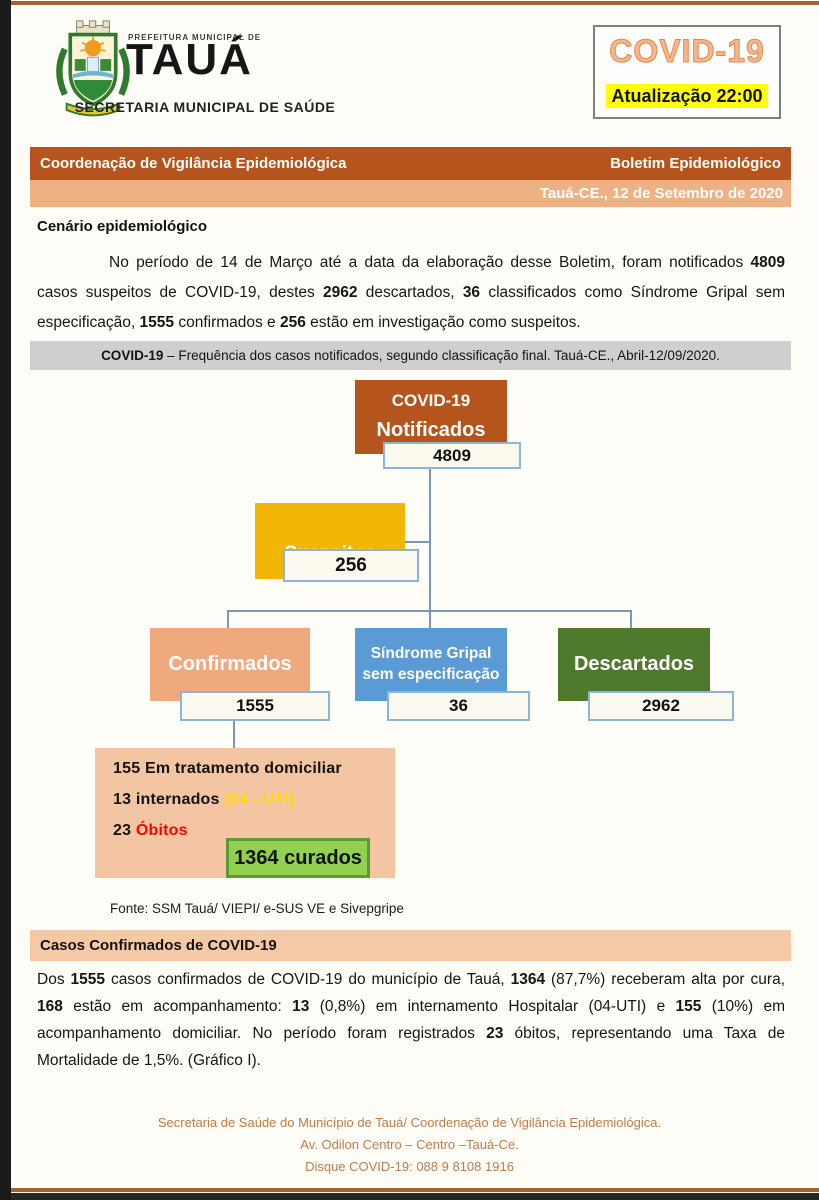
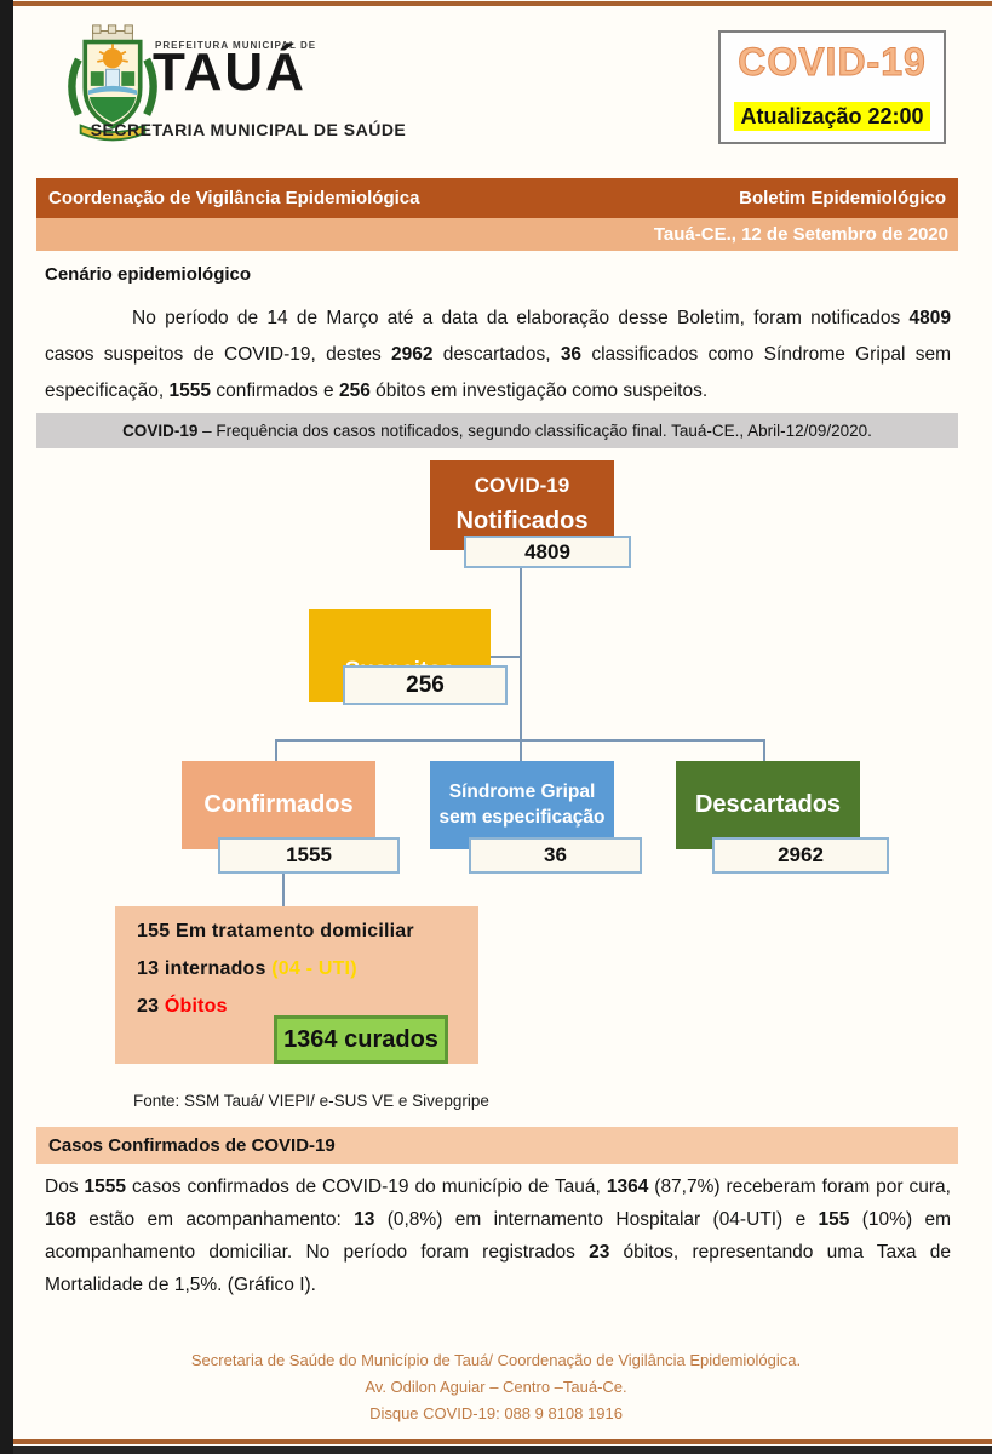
  PREFEITURA MUNICIPAL DE
  TAUÁ
  SECRETARIA MUNICIPAL DE SAÚDE
  COVID-19
  Atualização 22:00
  Coordenação de Vigilância Epidemiológica
  Boletim Epidemiológico
  Tauá-CE., 12 de Setembro de 2020
  Cenário epidemiológico
- No período de 14 de Março até a data da elaboração desse Boletim, foram notificados 4809 casos suspeitos de COVID-19, destes 2962 descartados, 36 classificados como Síndrome Gripal sem especificação, 1555 confirmados e 256 estão em investigação como suspeitos.
+ No período de 14 de Março até a data da elaboração desse Boletim, foram notificados 4809 casos suspeitos de COVID-19, destes 2962 descartados, 36 classificados como Síndrome Gripal sem especificação, 1555 confirmados e 256 óbitos em investigação como suspeitos.
  COVID-19 – Frequência dos casos notificados, segundo classificação final. Tauá-CE., Abril-12/09/2020.
  COVID-19
  Notificados
  4809
  256
  Confirmados
  1555
  Síndrome Gripal
  sem especificação
  36
  Descartados
  2962
  155 Em tratamento domiciliar
  13 internados (04 - UTI)
  23 Óbitos
  1364 curados
  Fonte: SSM Tauá/ VIEPI/ e-SUS VE e Sivepgripe
  Casos Confirmados de COVID-19
- Dos 1555 casos confirmados de COVID-19 do município de Tauá, 1364 (87,7%) receberam alta por cura, 168 estão em acompanhamento: 13 (0,8%) em internamento Hospitalar (04-UTI) e 155 (10%) em acompanhamento domiciliar. No período foram registrados 23 óbitos, representando uma Taxa de Mortalidade de 1,5%. (Gráfico I).
+ Dos 1555 casos confirmados de COVID-19 do município de Tauá, 1364 (87,7%) receberam foram por cura, 168 estão em acompanhamento: 13 (0,8%) em internamento Hospitalar (04-UTI) e 155 (10%) em acompanhamento domiciliar. No período foram registrados 23 óbitos, representando uma Taxa de Mortalidade de 1,5%. (Gráfico I).
  Secretaria de Saúde do Município de Tauá/ Coordenação de Vigilância Epidemiológica.
- Av. Odilon Centro – Centro –Tauá-Ce.
+ Av. Odilon Aguiar – Centro –Tauá-Ce.
  Disque COVID-19: 088 9 8108 1916
